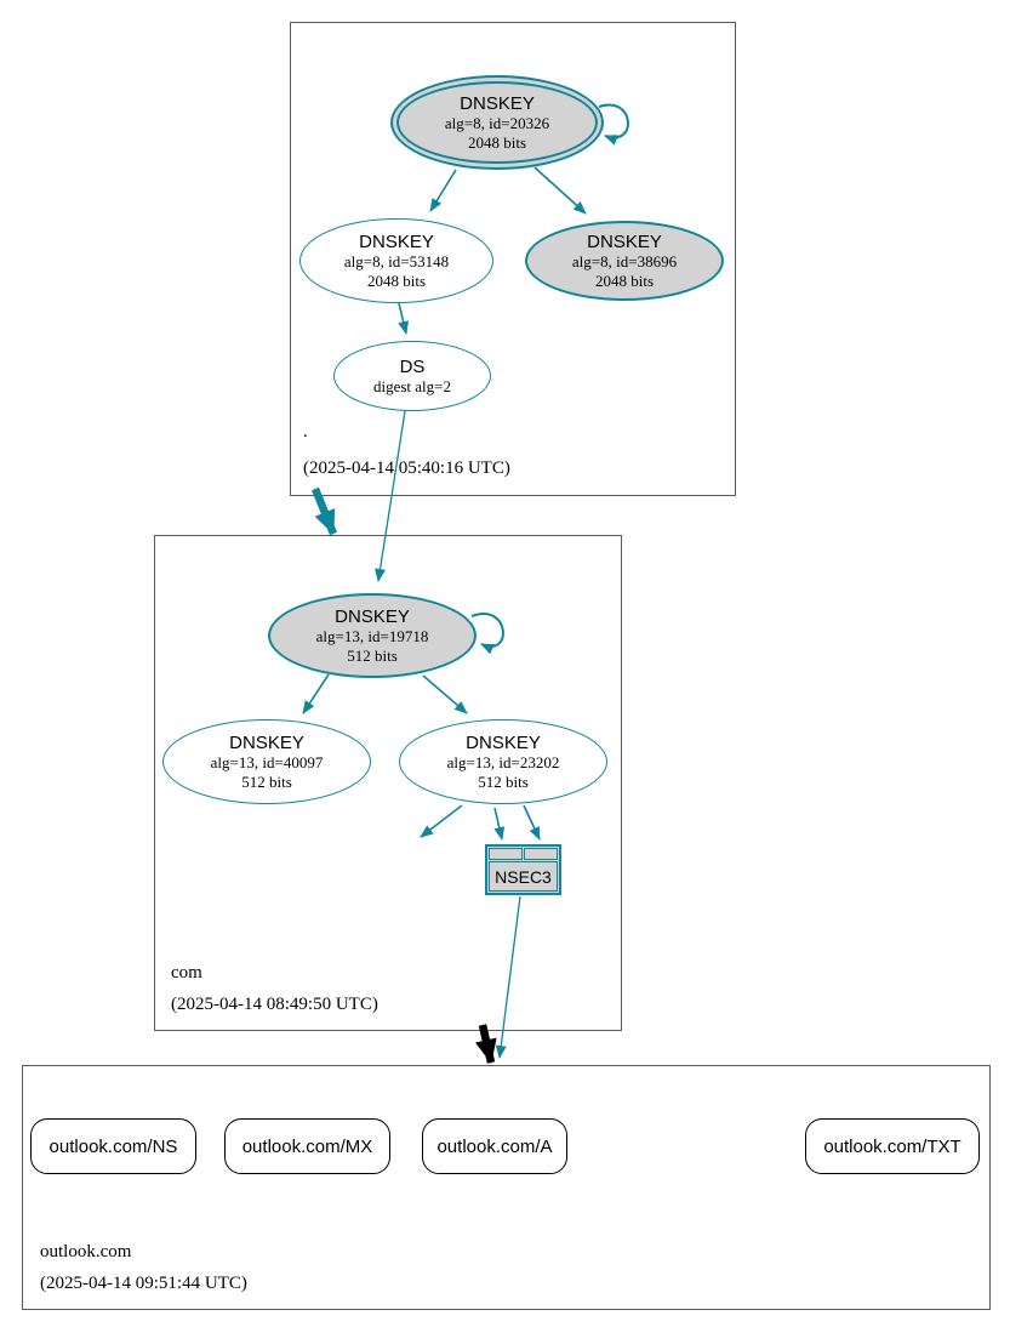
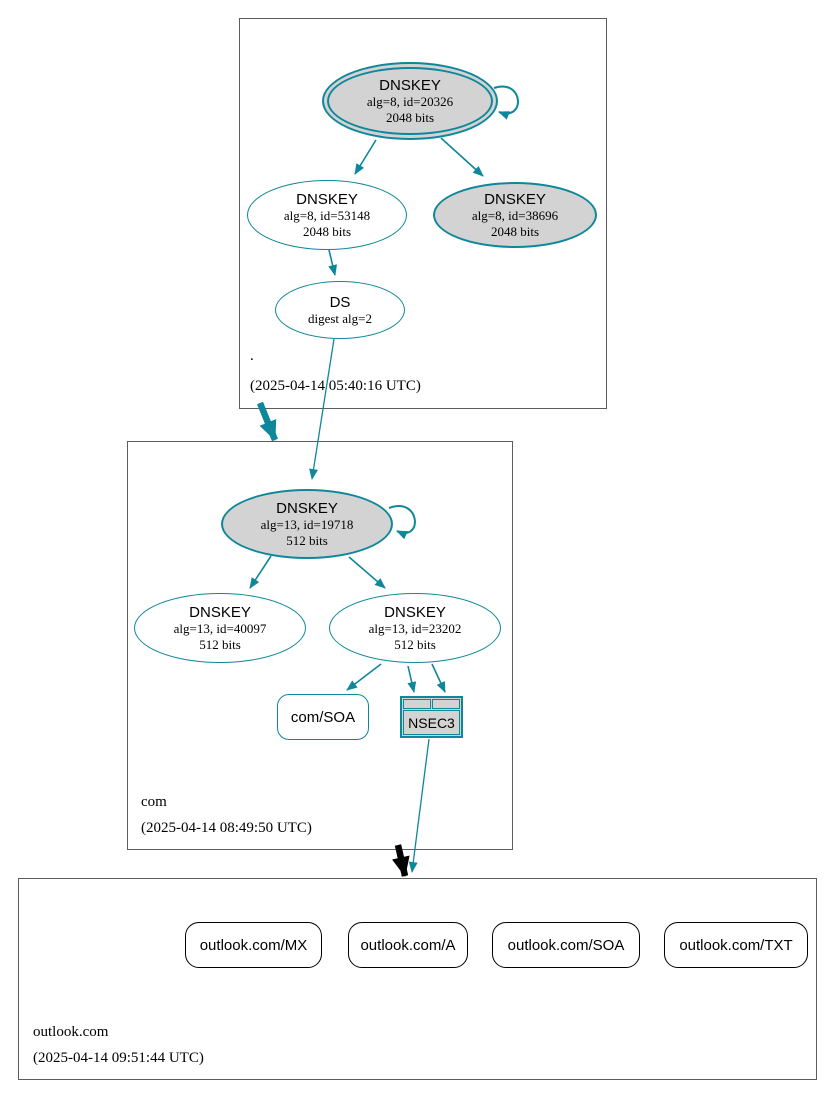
  DNSKEY
  alg=8, id=20326
  2048 bits
  DNSKEY
  alg=8, id=53148
  2048 bits
  DNSKEY
  alg=8, id=38696
  2048 bits
  DS
  digest alg=2
  DNSKEY
  alg=13, id=19718
  512 bits
  DNSKEY
  alg=13, id=40097
  512 bits
  DNSKEY
  alg=13, id=23202
  512 bits
+ com/SOA
  NSEC3
- outlook.com/NS
  outlook.com/MX
  outlook.com/A
+ outlook.com/SOA
  outlook.com/TXT
  .
  (2025-04-14 05:40:16 UTC)
  com
  (2025-04-14 08:49:50 UTC)
  outlook.com
  (2025-04-14 09:51:44 UTC)
